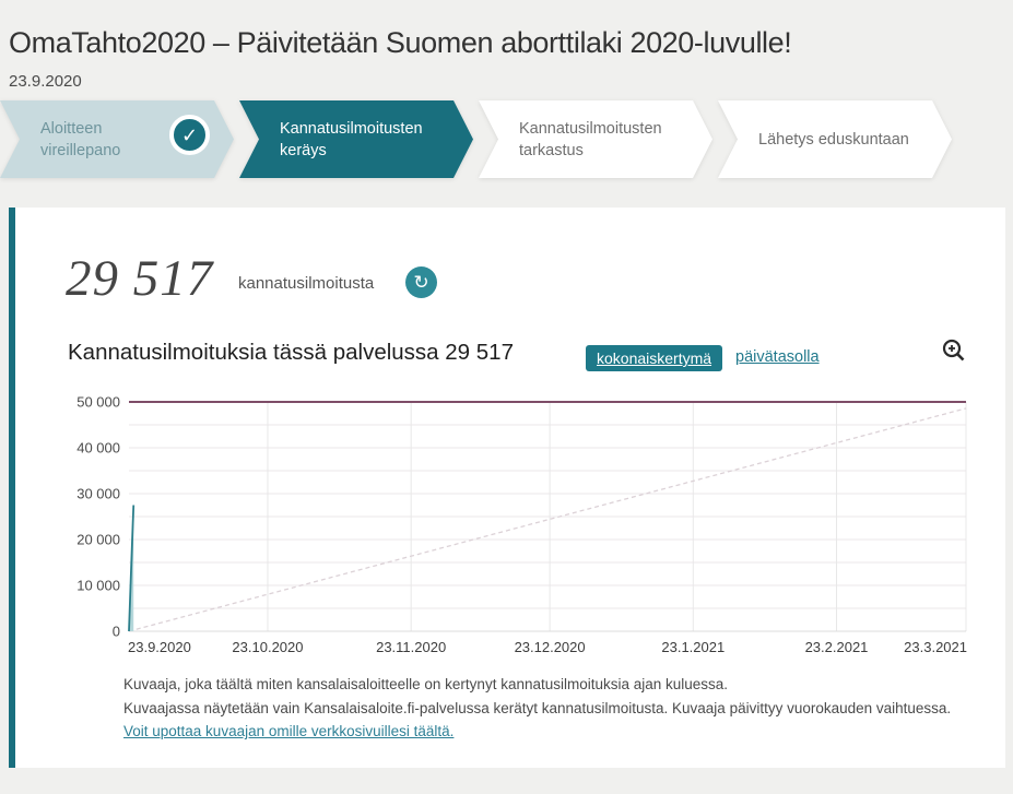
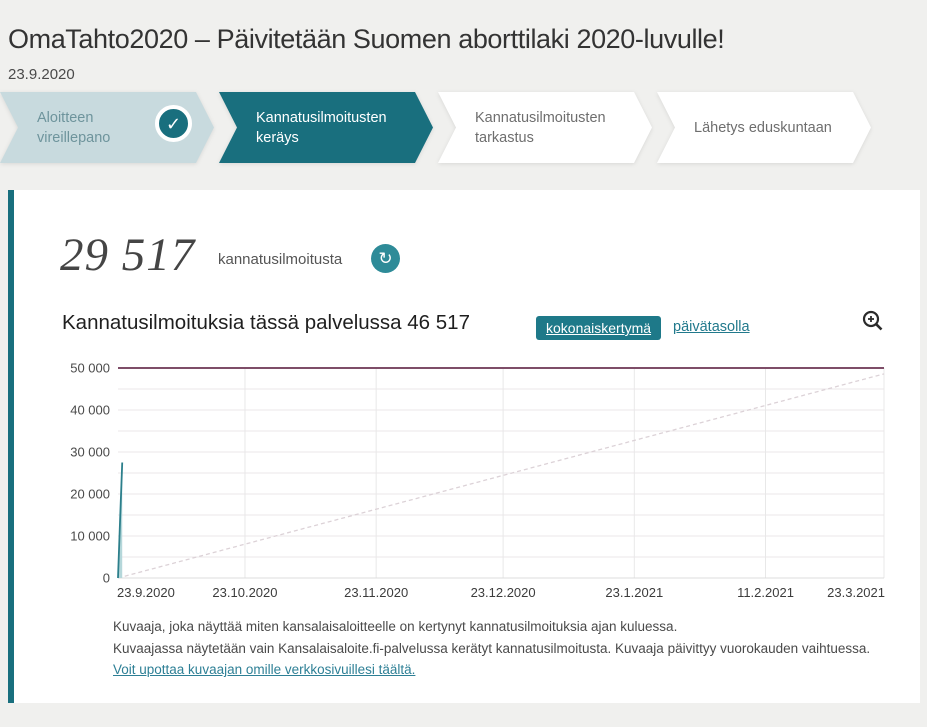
  OmaTahto2020 – Päivitetään Suomen aborttilaki 2020-luvulle!
  23.9.2020
  Aloitteen vireillepano
  ✓
  Kannatusilmoitusten keräys
  Kannatusilmoitusten tarkastus
  Lähetys eduskuntaan
  29 517
  kannatusilmoitusta
  ↻
- Kannatusilmoituksia tässä palvelussa 29 517
+ Kannatusilmoituksia tässä palvelussa 46 517
  kokonaiskertymä
  päivätasolla
  0
  10 000
  20 000
  30 000
  40 000
  50 000
  23.9.2020
  23.10.2020
  23.11.2020
  23.12.2020
  23.1.2021
- 23.2.2021
+ 11.2.2021
  23.3.2021
- Kuvaaja, joka täältä miten kansalaisaloitteelle on kertynyt kannatusilmoituksia ajan kuluessa.
+ Kuvaaja, joka näyttää miten kansalaisaloitteelle on kertynyt kannatusilmoituksia ajan kuluessa.
  Kuvaajassa näytetään vain Kansalaisaloite.fi-palvelussa kerätyt kannatusilmoitusta. Kuvaaja päivittyy vuorokauden vaihtuessa.
  Voit upottaa kuvaajan omille verkkosivuillesi täältä.
